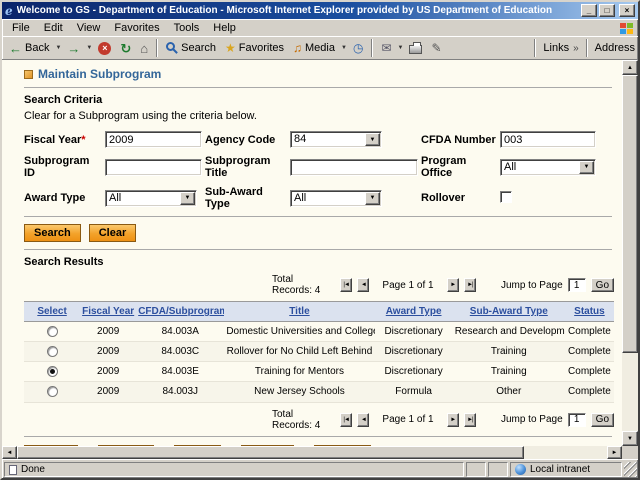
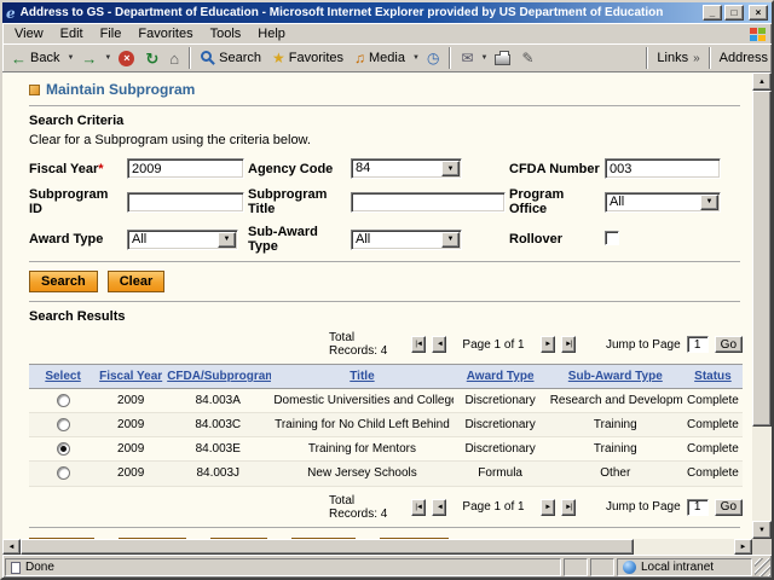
  e
- Welcome to GS - Department of Education - Microsoft Internet Explorer provided by US Department of Education
+ Address to GS - Department of Education - Microsoft Internet Explorer provided by US Department of Education
  _
  □
  ×
- File
+ View
  Edit
- View
+ File
  Favorites
  Tools
  Help
  ←
  Back
  →
  ×
  ↻
  ⌂
  Search
  ★
  Favorites
  ♫
  Media
  ◷
  ✉
  ✎
  Links
  »
  Address
  Maintain Subprogram
  Search Criteria
  Clear for a Subprogram using the criteria below.
  Fiscal Year*
  2009
  Agency Code
  84
  CFDA Number
  003
  Subprogram ID
  Subprogram Title
  Program Office
  All
  Award Type
  All
  Sub-Award Type
  All
  Rollover
  Search
  Clear
  Search Results
  Total Records: 4
  Page 1 of 1
  Jump to Page
  1
  Go
  Select	Fiscal Year	CFDA/Subprogram	Title	Award Type	Sub-Award Type	Status
  	2009	84.003A	Domestic Universities and Colleg	Discretionary	Research and Developm	Complete
- 	2009	84.003C	Rollover for No Child Left Behind	Discretionary	Training	Complete
+ 	2009	84.003C	Training for No Child Left Behind	Discretionary	Training	Complete
  	2009	84.003E	Training for Mentors	Discretionary	Training	Complete
  	2009	84.003J	New Jersey Schools	Formula	Other	Complete
  Total Records: 4
  Page 1 of 1
  Jump to Page
  1
  Go
  Done
  Local intranet
